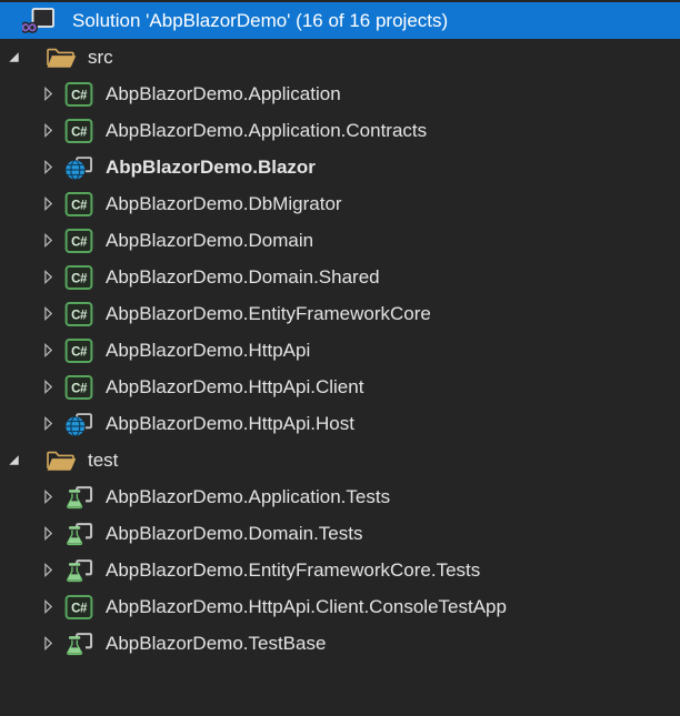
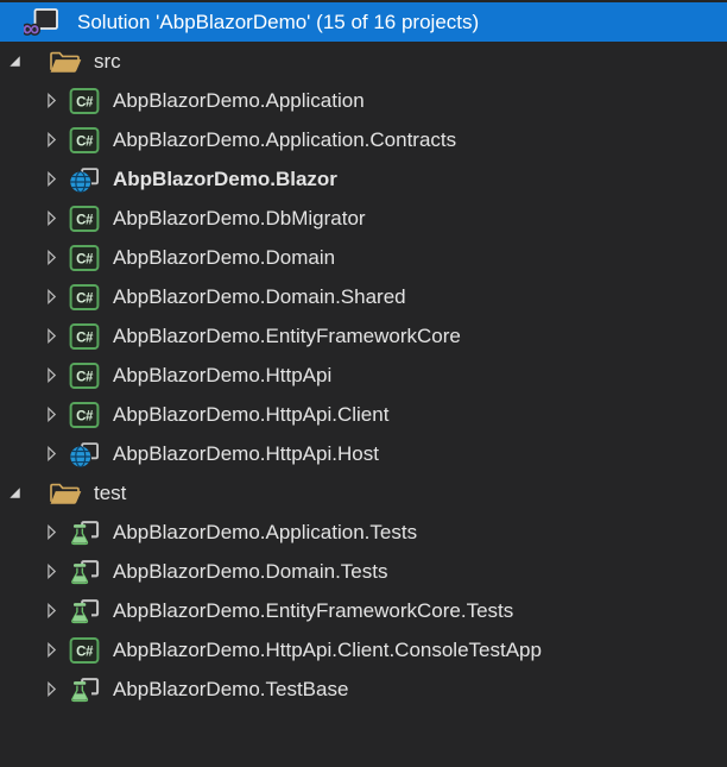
- Solution 'AbpBlazorDemo' (16 of 16 projects)
+ Solution 'AbpBlazorDemo' (15 of 16 projects)
  src
  AbpBlazorDemo.Application
  AbpBlazorDemo.Application.Contracts
  AbpBlazorDemo.Blazor
  AbpBlazorDemo.DbMigrator
  AbpBlazorDemo.Domain
  AbpBlazorDemo.Domain.Shared
  AbpBlazorDemo.EntityFrameworkCore
  AbpBlazorDemo.HttpApi
  AbpBlazorDemo.HttpApi.Client
  AbpBlazorDemo.HttpApi.Host
  test
  AbpBlazorDemo.Application.Tests
  AbpBlazorDemo.Domain.Tests
  AbpBlazorDemo.EntityFrameworkCore.Tests
  AbpBlazorDemo.HttpApi.Client.ConsoleTestApp
  AbpBlazorDemo.TestBase
